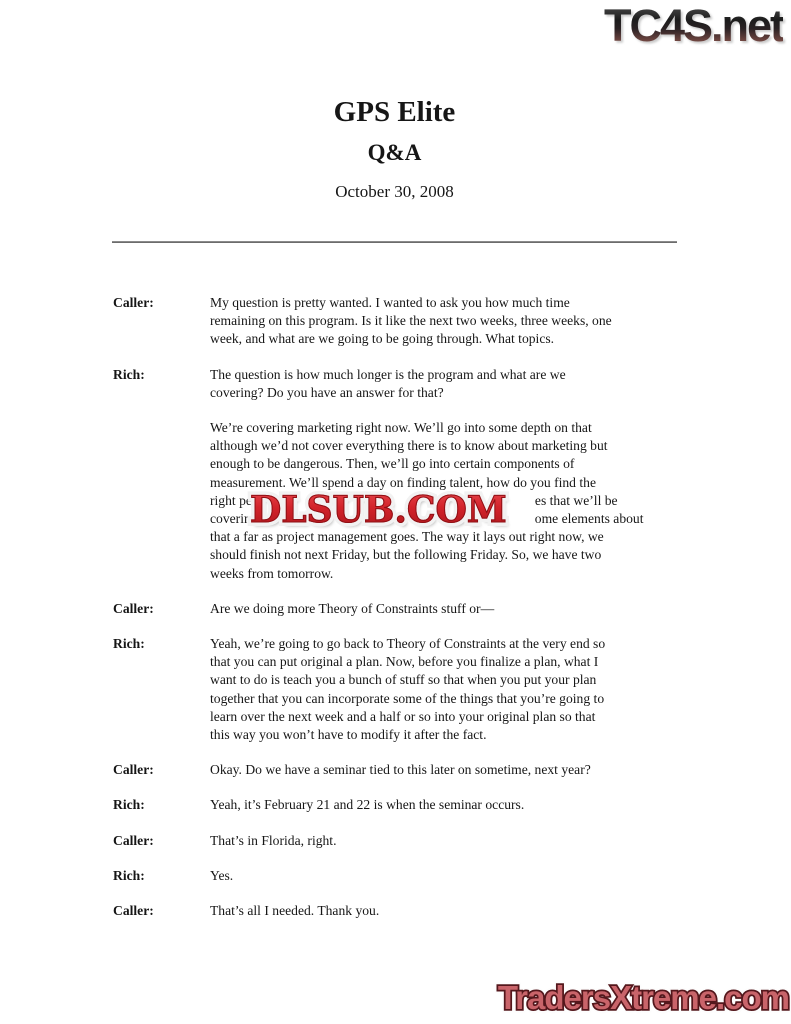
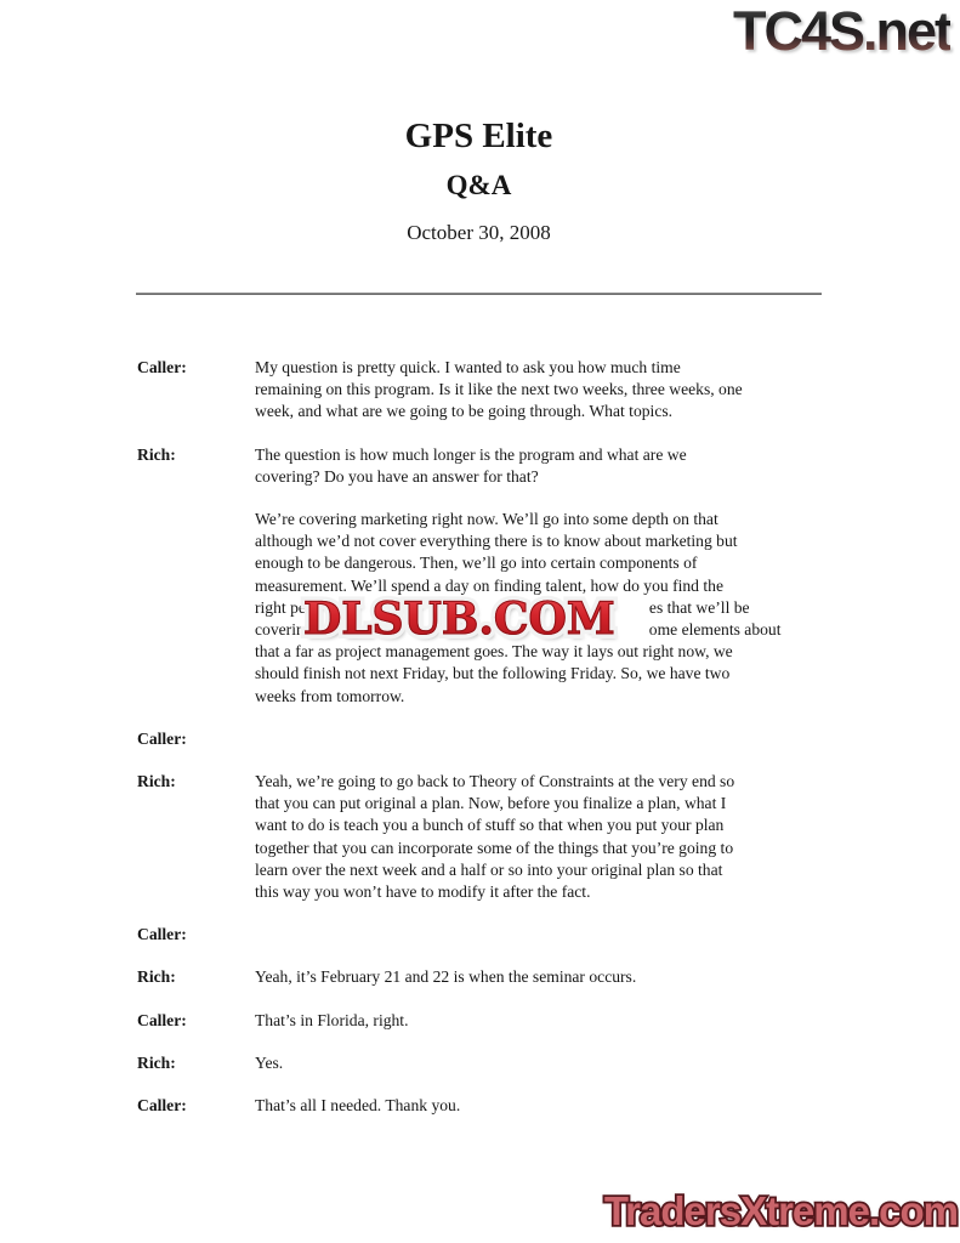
  TC4S.net
  GPS Elite
  Q&A
  October 30, 2008
  Caller:
- My question is pretty wanted. I wanted to ask you how much time
+ My question is pretty quick. I wanted to ask you how much time
  remaining on this program. Is it like the next two weeks, three weeks, one
  week, and what are we going to be going through. What topics.
  Rich:
  The question is how much longer is the program and what are we
  covering? Do you have an answer for that?
  We’re covering marketing right now. We’ll go into some depth on that
  although we’d not cover everything there is to know about marketing but
  enough to be dangerous. Then, we’ll go into certain components of
  measurement. We’ll spend a day on finding talent, how do you find the
  right pe es that we’ll be
  coverin ome elements about
  that a far as project management goes. The way it lays out right now, we
  should finish not next Friday, but the following Friday. So, we have two
  weeks from tomorrow.
  Caller:
- Are we doing more Theory of Constraints stuff or—
  Rich:
  Yeah, we’re going to go back to Theory of Constraints at the very end so
  that you can put original a plan. Now, before you finalize a plan, what I
  want to do is teach you a bunch of stuff so that when you put your plan
  together that you can incorporate some of the things that you’re going to
  learn over the next week and a half or so into your original plan so that
  this way you won’t have to modify it after the fact.
  Caller:
- Okay. Do we have a seminar tied to this later on sometime, next year?
  Rich:
  Yeah, it’s February 21 and 22 is when the seminar occurs.
  Caller:
  That’s in Florida, right.
  Rich:
  Yes.
  Caller:
  That’s all I needed. Thank you.
  DLSUB.COM
  TradersXtreme.com
